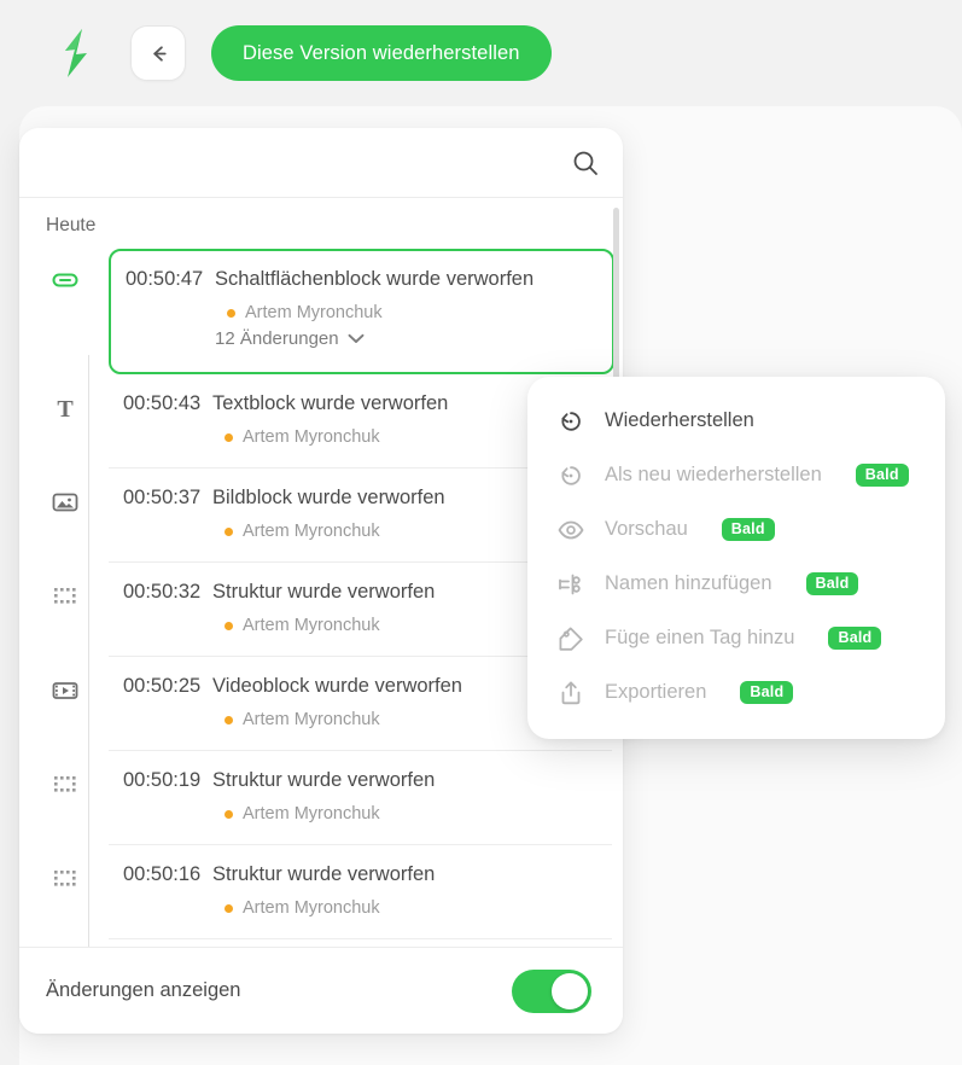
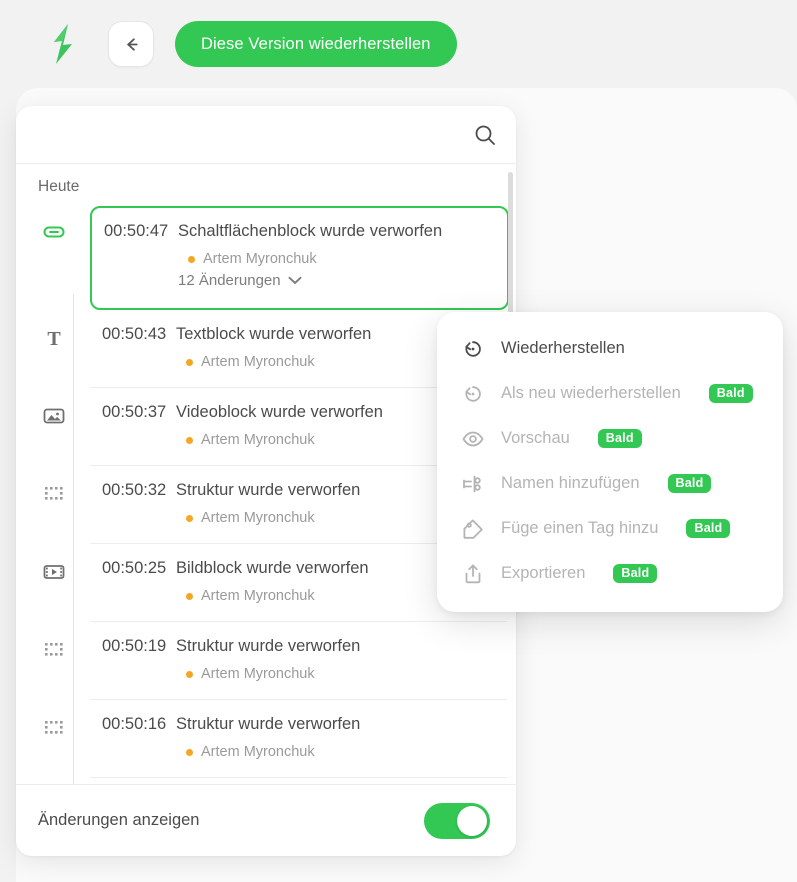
  Diese Version wiederherstellen
  Heute
  00:50:47
  Schaltflächenblock wurde verworfen
  Artem Myronchuk
  12 Änderungen
  T
  00:50:43
  Textblock wurde verworfen
  Artem Myronchuk
  00:50:37
- Bildblock wurde verworfen
+ Videoblock wurde verworfen
  Artem Myronchuk
  00:50:32
  Struktur wurde verworfen
  Artem Myronchuk
  00:50:25
- Videoblock wurde verworfen
+ Bildblock wurde verworfen
  Artem Myronchuk
  00:50:19
  Struktur wurde verworfen
  Artem Myronchuk
  00:50:16
  Struktur wurde verworfen
  Artem Myronchuk
  Änderungen anzeigen
  Wiederherstellen
  Als neu wiederherstellen
  Bald
  Vorschau
  Bald
  Namen hinzufügen
  Bald
  Füge einen Tag hinzu
  Bald
  Exportieren
  Bald
